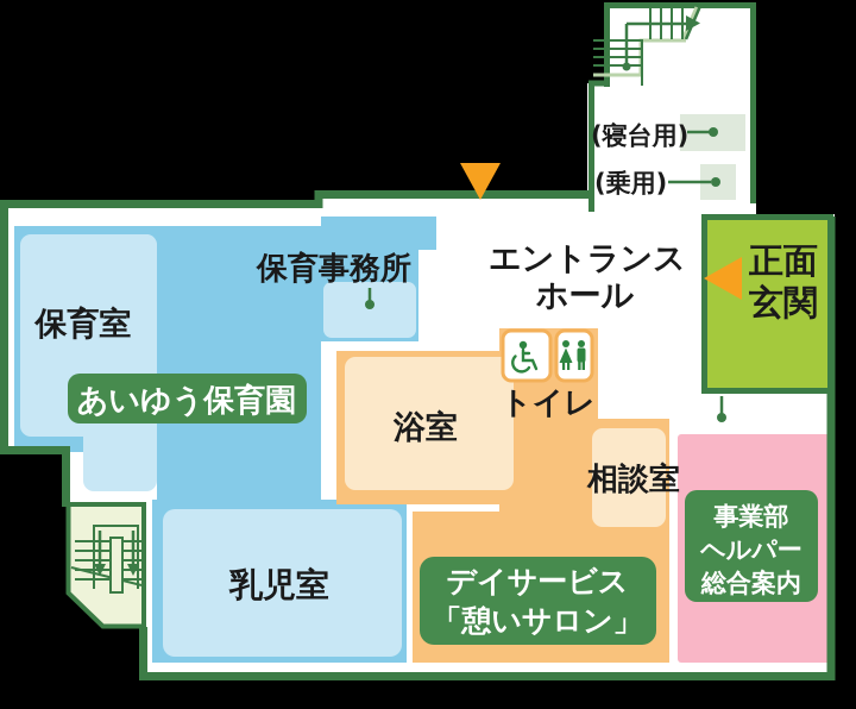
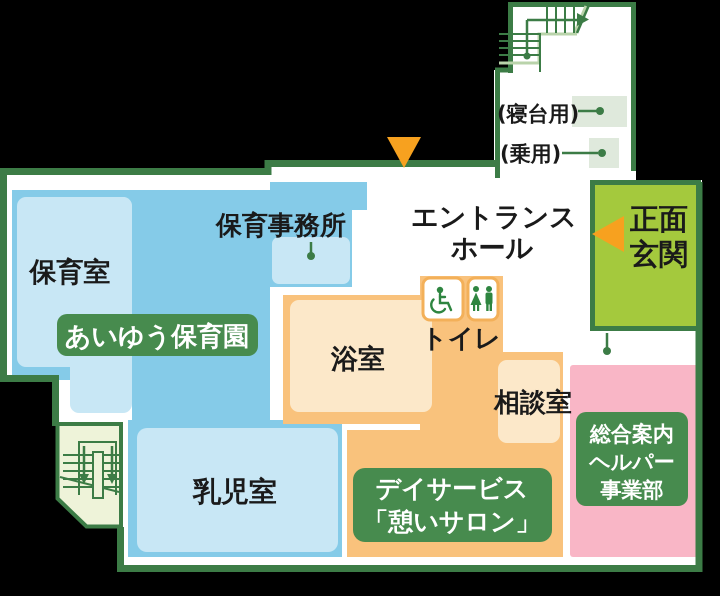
  (寝台用)
  (乗用)
  正面
  玄関
  保育室
  保育事務所
  エントランス
  ホール
  浴室
  トイレ
  相談室
  乳児室
  あいゆう保育園
  デイサービス
  「憩いサロン」
- 事業部
+ 総合案内
  ヘルパー
- 総合案内
+ 事業部
